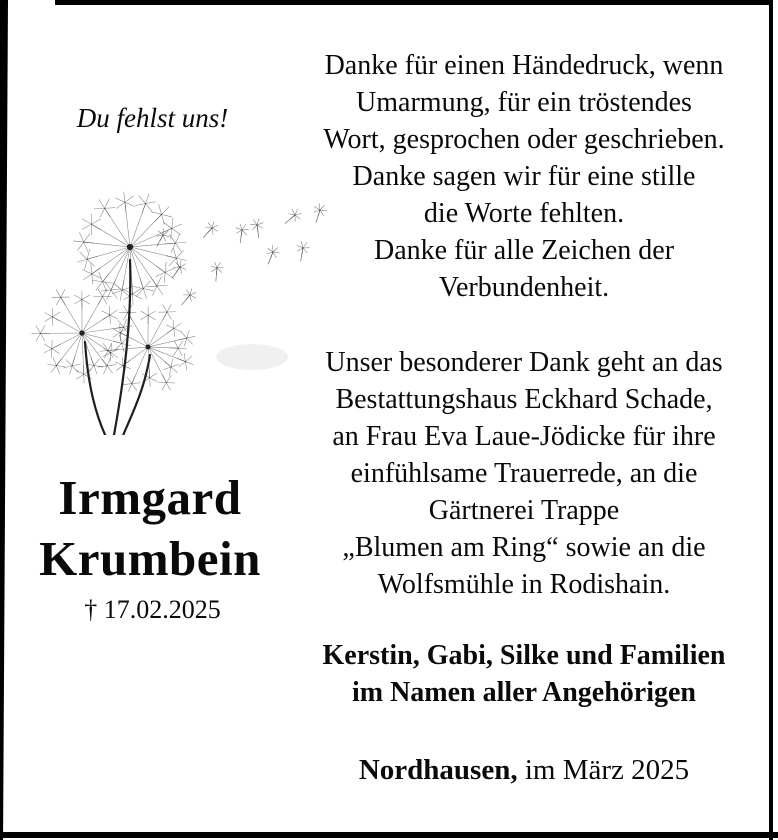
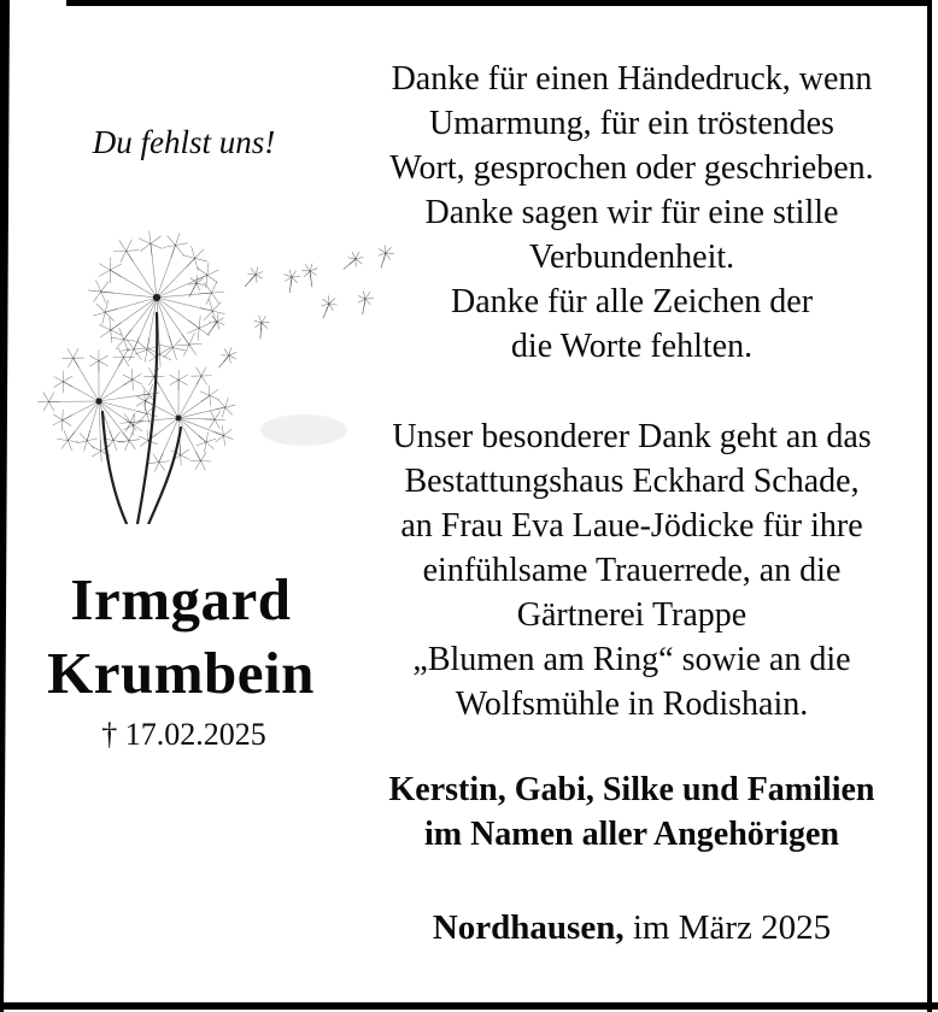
  Du fehlst uns!
  Irmgard
  Krumbein
  † 17.02.2025
  Danke für einen Händedruck, wenn
  Umarmung, für ein tröstendes
  Wort, gesprochen oder geschrieben.
  Danke sagen wir für eine stille
- die Worte fehlten.
+ Verbundenheit.
  Danke für alle Zeichen der
- Verbundenheit.
+ die Worte fehlten.
  Unser besonderer Dank geht an das
  Bestattungshaus Eckhard Schade,
  an Frau Eva Laue-Jödicke für ihre
  einfühlsame Trauerrede, an die
  Gärtnerei Trappe
  „Blumen am Ring“ sowie an die
  Wolfsmühle in Rodishain.
  Kerstin, Gabi, Silke und Familien
  im Namen aller Angehörigen
  Nordhausen, im März 2025
